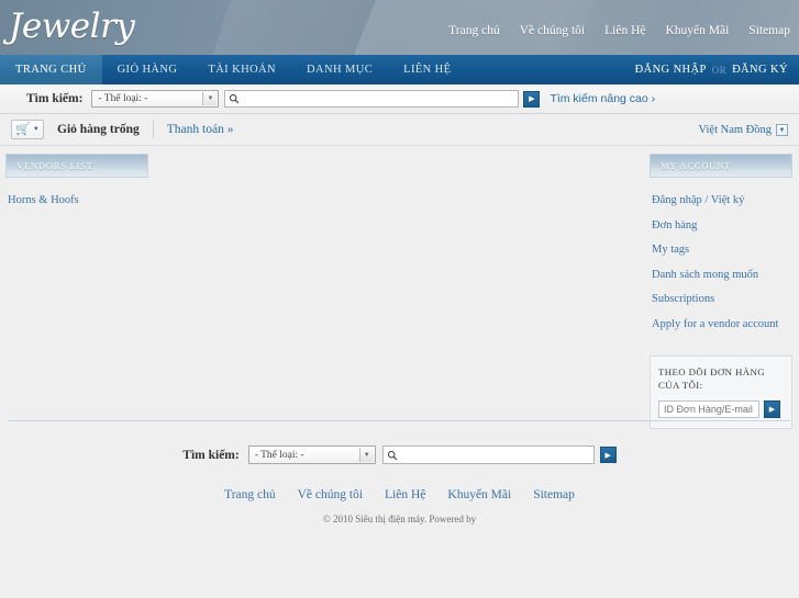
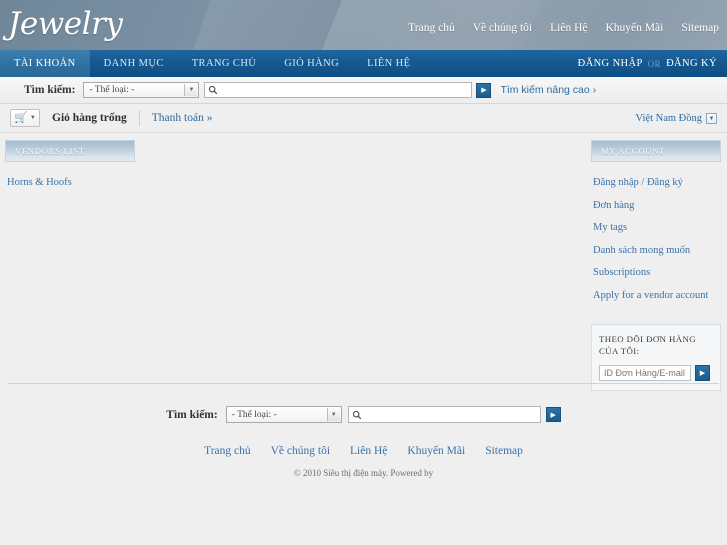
  Jewelry
  Trang chủ Về chúng tôi Liên Hệ Khuyến Mãi Sitemap
- TRANG CHỦ
+ TÀI KHOẢN
- GIỎ HÀNG
+ DANH MỤC
- TÀI KHOẢN
+ TRANG CHỦ
- DANH MỤC
+ GIỎ HÀNG
  LIÊN HỆ
  ĐĂNG NHẬP
  OR
  ĐĂNG KÝ
  Tìm kiếm:
  - Thể loại: -
  ▶
  Tìm kiếm nâng cao ›
  🛒
  Giỏ hàng trống
  Thanh toán »
  Việt Nam Đồng
  VENDORS LIST
  Horns & Hoofs
  MY ACCOUNT
- Đăng nhập / Việt ký
+ Đăng nhập / Đăng ký
  Đơn hàng
  My tags
  Danh sách mong muốn
  Subscriptions
  Apply for a vendor account
  THEO DÕI ĐƠN HÀNG CỦA TÔI:
  ID Đơn Hàng/E-mail
  ▶
  Tìm kiếm:
  - Thể loại: -
  ▶
  Trang chủ Về chúng tôi Liên Hệ Khuyến Mãi Sitemap
  © 2010 Siêu thị điện máy. Powered by
